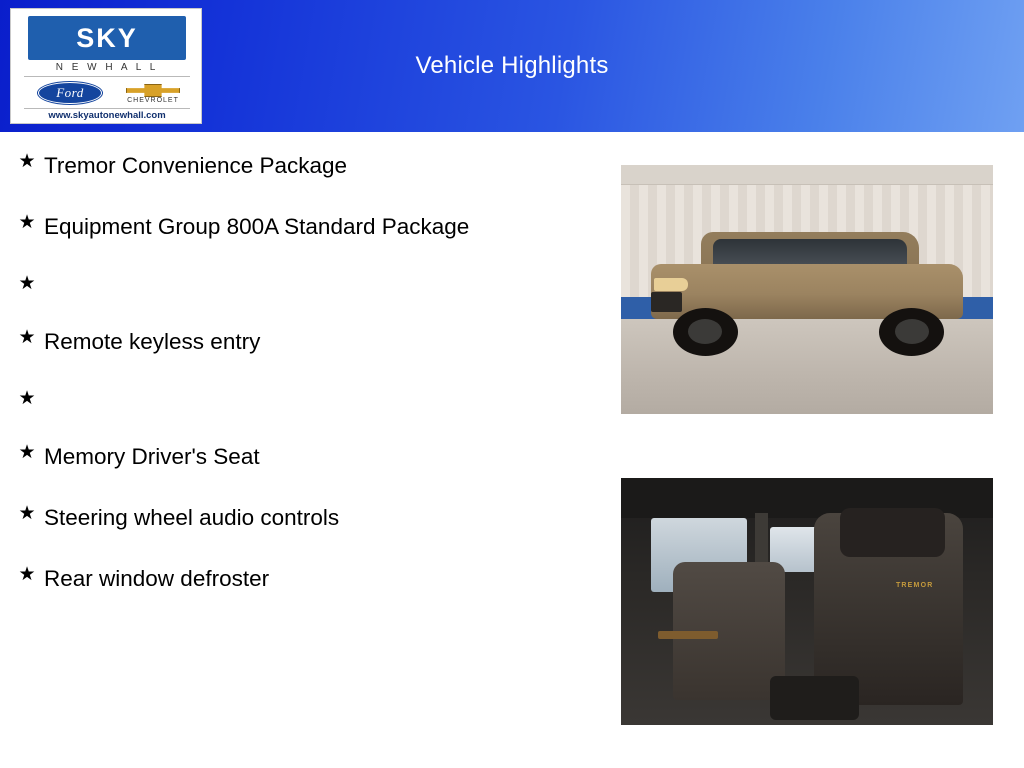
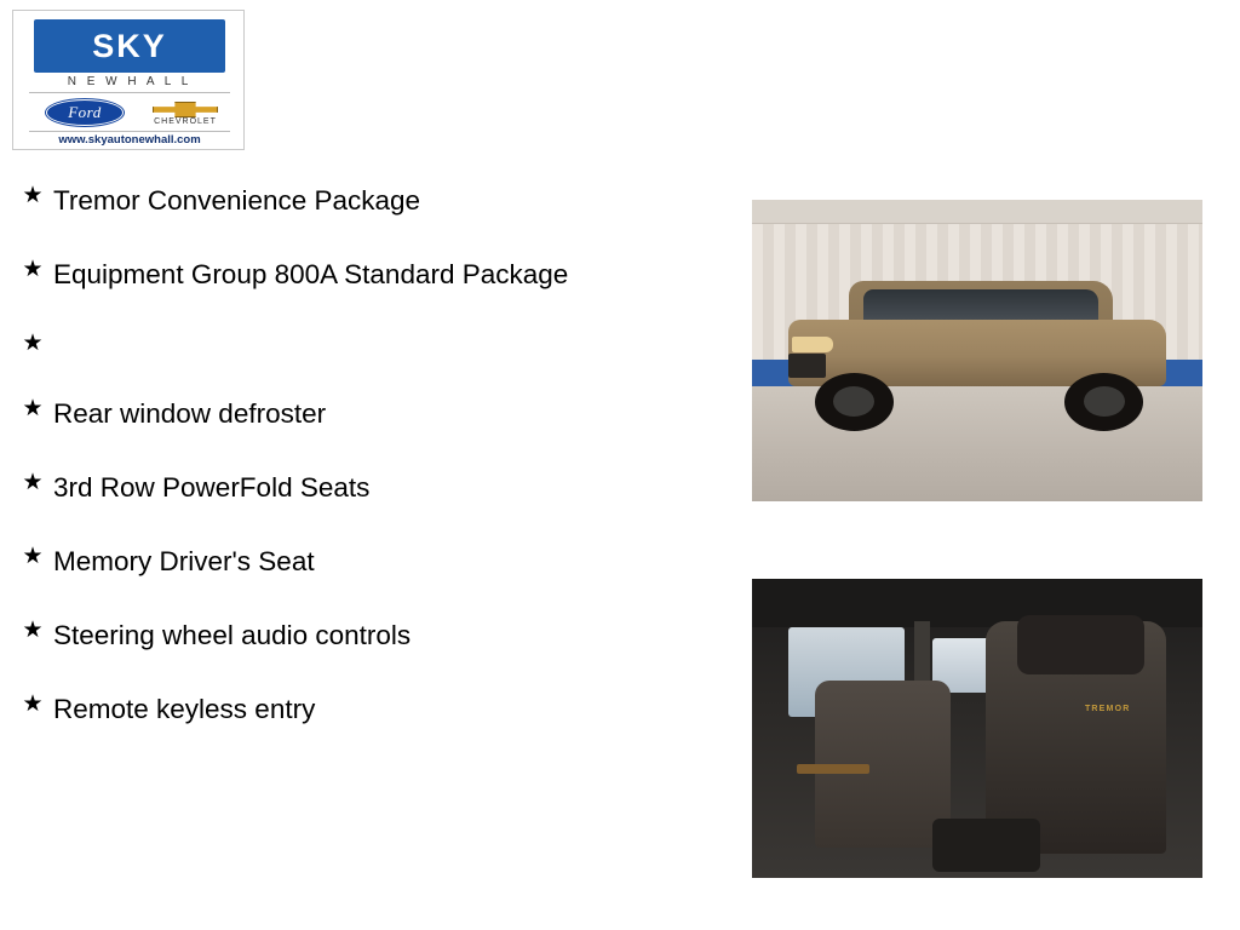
- Vehicle Highlights
  SKY
  N E W H A L L
  Ford
  www.skyautonewhall.com
  ★
  Tremor Convenience Package
  ★
  Equipment Group 800A Standard Package
  ★
  ★
- Remote keyless entry
+ Rear window defroster
  ★
+ 3rd Row PowerFold Seats
  ★
  Memory Driver's Seat
  ★
  Steering wheel audio controls
  ★
- Rear window defroster
+ Remote keyless entry
